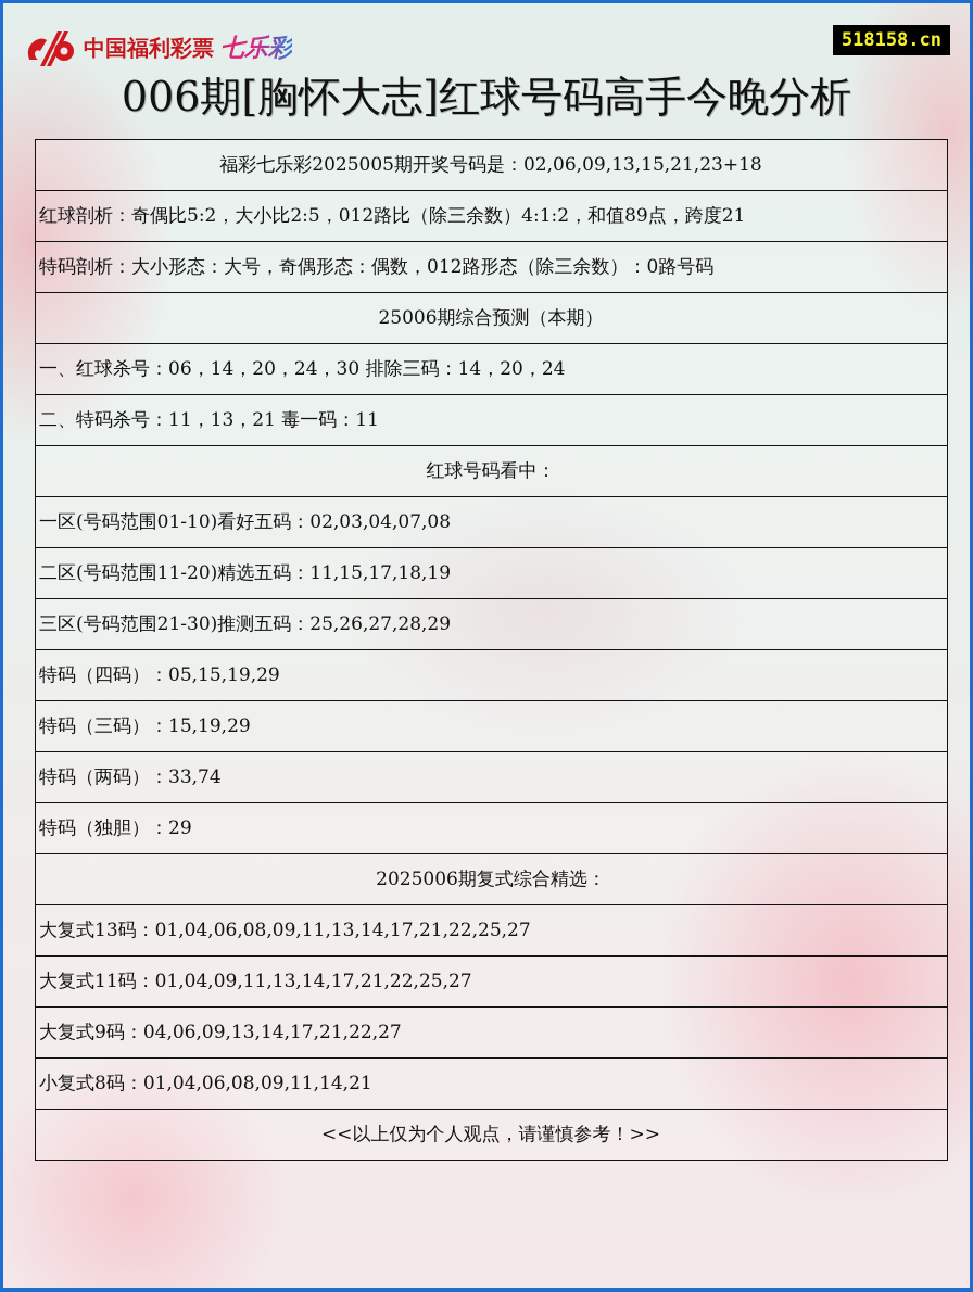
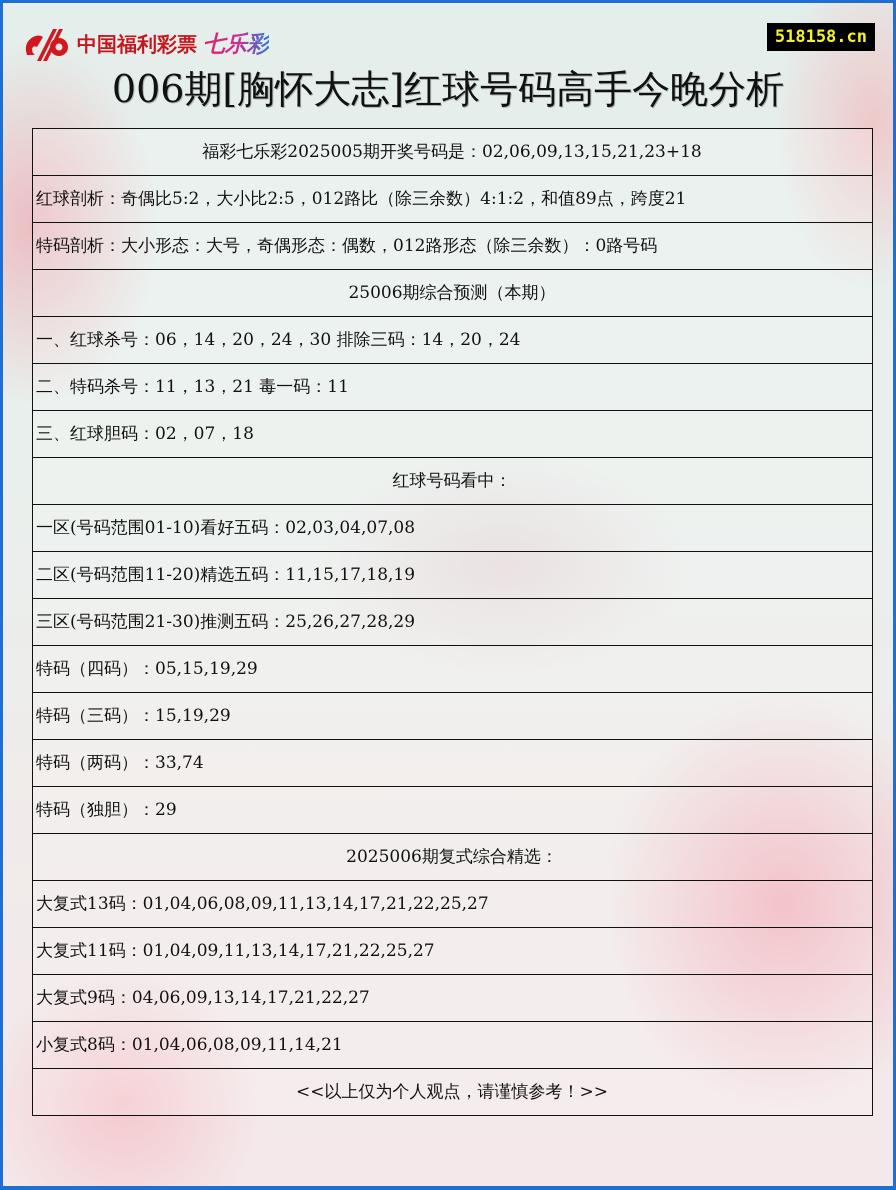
  中国福利彩票
  七乐彩
  518158.cn
  006期[胸怀大志]红球号码高手今晚分析
  福彩七乐彩2025005期开奖号码是：02,06,09,13,15,21,23+18
  红球剖析：奇偶比5:2，大小比2:5，012路比（除三余数）4:1:2，和值89点，跨度21
  特码剖析：大小形态：大号，奇偶形态：偶数，012路形态（除三余数）：0路号码
  25006期综合预测（本期）
  一、红球杀号：06，14，20，24，30 排除三码：14，20，24
  二、特码杀号：11，13，21 毒一码：11
+ 三、红球胆码：02，07，18
  红球号码看中：
  一区(号码范围01-10)看好五码：02,03,04,07,08
  二区(号码范围11-20)精选五码：11,15,17,18,19
  三区(号码范围21-30)推测五码：25,26,27,28,29
  特码（四码）：05,15,19,29
  特码（三码）：15,19,29
  特码（两码）：33,74
  特码（独胆）：29
  2025006期复式综合精选：
  大复式13码：01,04,06,08,09,11,13,14,17,21,22,25,27
  大复式11码：01,04,09,11,13,14,17,21,22,25,27
  大复式9码：04,06,09,13,14,17,21,22,27
  小复式8码：01,04,06,08,09,11,14,21
  <<以上仅为个人观点，请谨慎参考！>>
